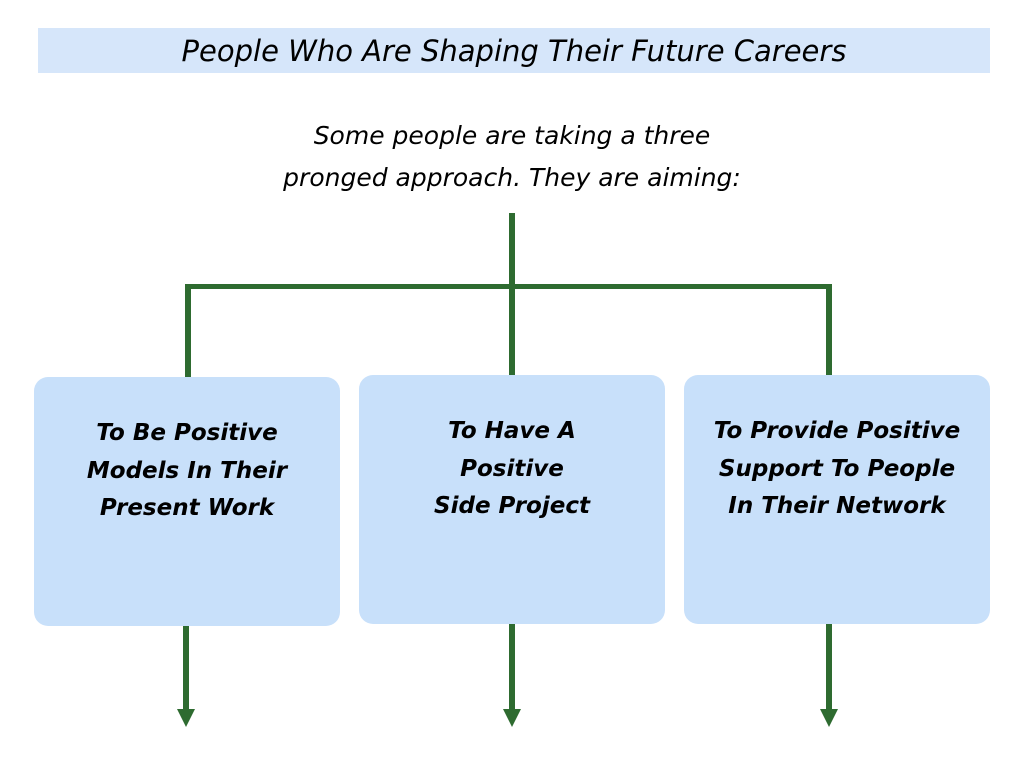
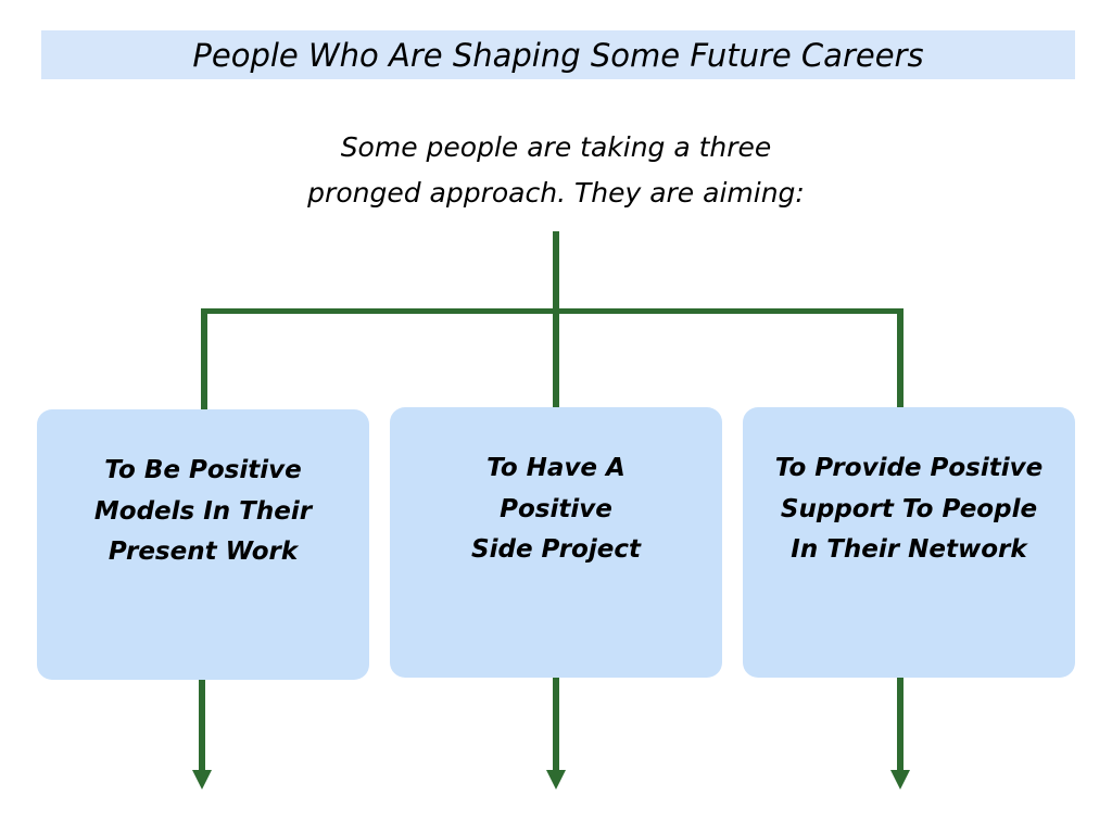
- People Who Are Shaping Their Future Careers
+ People Who Are Shaping Some Future Careers
  Some people are taking a three
  pronged approach. They are aiming:
  To Be Positive
  Models In Their
  Present Work
  To Have A
  Positive
  Side Project
  To Provide Positive
  Support To People
  In Their Network
